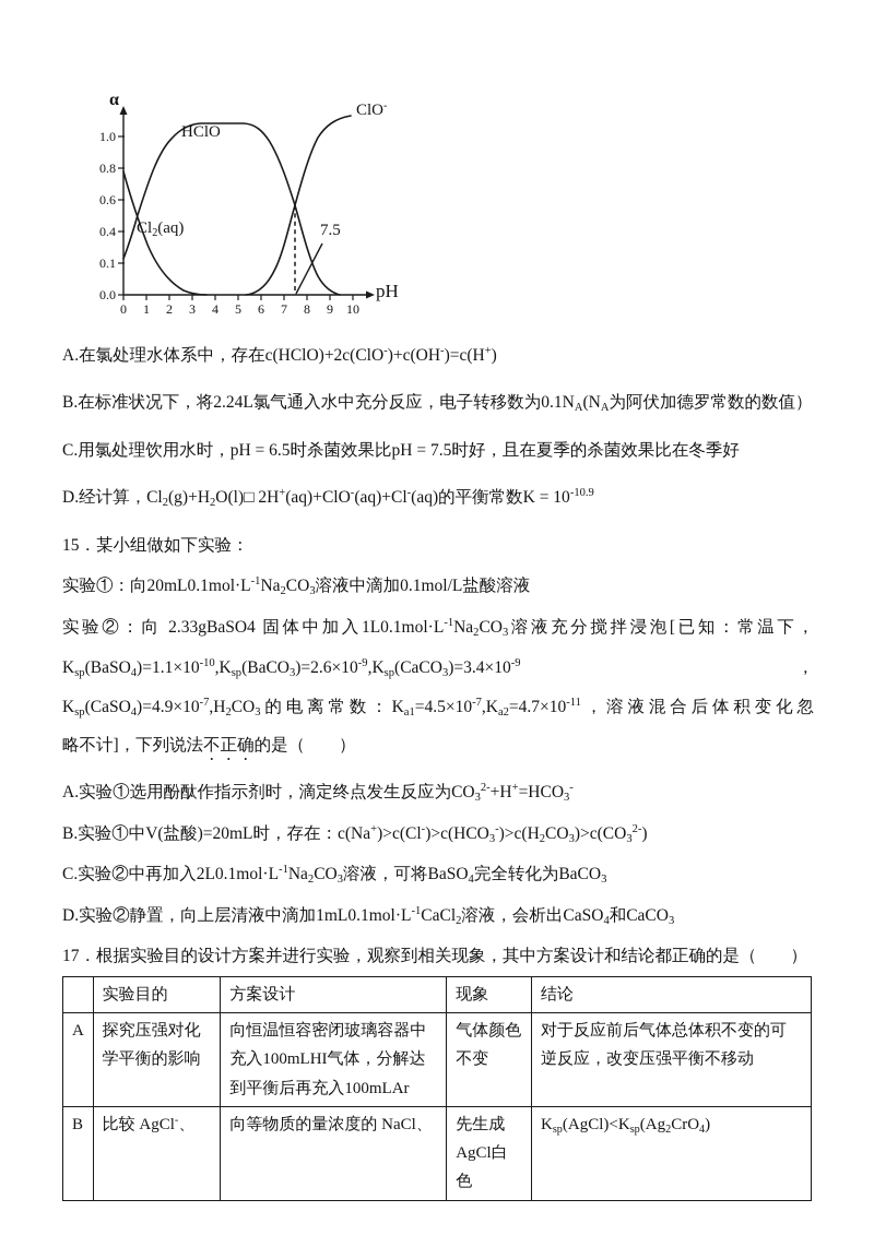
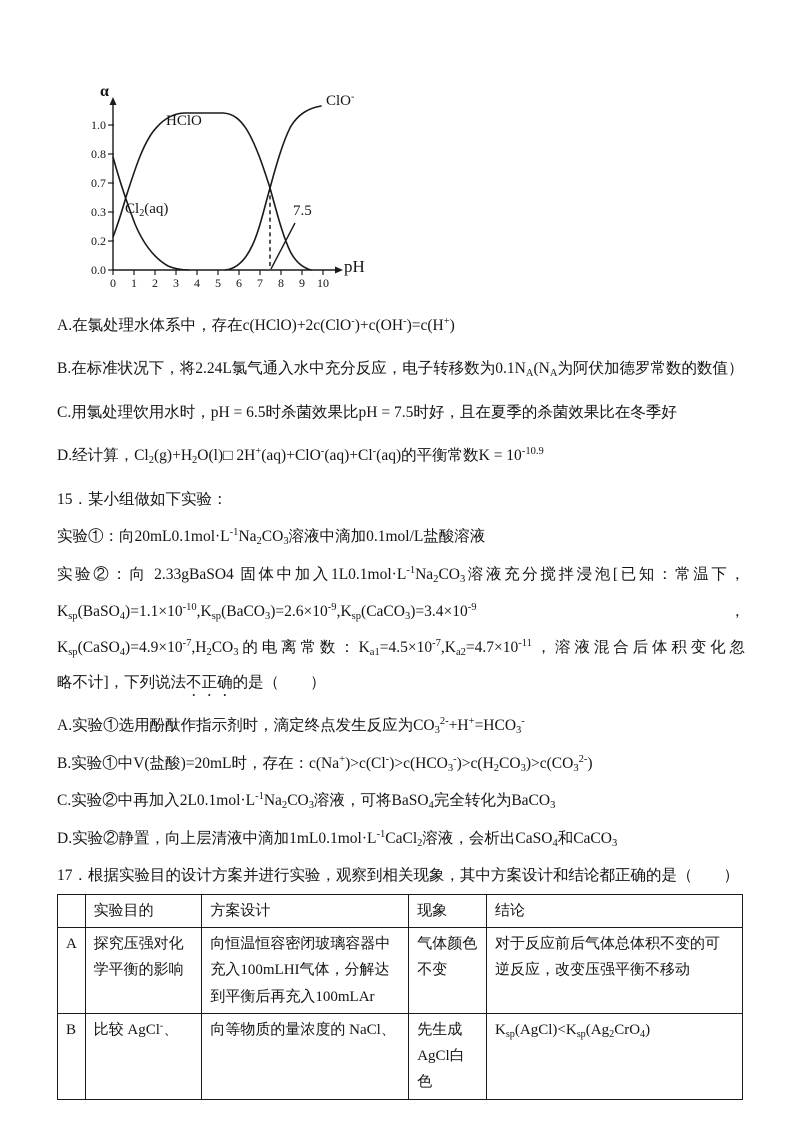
  0
  1
  2
  3
  4
  5
  6
  7
  8
  9
  10
  0.0
- 0.1
+ 0.2
- 0.4
+ 0.3
- 0.6
+ 0.7
  0.8
  1.0
  α
  pH
  HClO
  ClO-
  Cl2(aq)
  7.5
  A.在氯处理水体系中，存在c(HClO)+2c(ClO-)+c(OH-)=c(H+)
  B.在标准状况下，将2.24L氯气通入水中充分反应，电子转移数为0.1NA(NA为阿伏加德罗常数的数值）
  C.用氯处理饮用水时，pH = 6.5时杀菌效果比pH = 7.5时好，且在夏季的杀菌效果比在冬季好
  D.经计算，Cl2(g)+H2O(l)□ 2H+(aq)+ClO-(aq)+Cl-(aq)的平衡常数K = 10-10.9
  15．某小组做如下实验：
  实验①：向20mL0.1mol·L-1Na2CO3溶液中滴加0.1mol/L盐酸溶液
  实验②：向 2.33gBaSO4 固体中加入1L0.1mol·L-1Na2CO3溶液充分搅拌浸泡[已知：常温下，
  Ksp(BaSO4)=1.1×10-10,Ksp(BaCO3)=2.6×10-9,Ksp(CaCO3)=3.4×10-9
  ，
  Ksp(CaSO4)=4.9×10-7,H2CO3的电离常数：Ka1=4.5×10-7,Ka2=4.7×10-11，溶液混合后体积变化忽
  略不计]，下列说法不正确的是（ ）
  A.实验①选用酚酞作指示剂时，滴定终点发生反应为CO32-+H+=HCO3-
  B.实验①中V(盐酸)=20mL时，存在：c(Na+)>c(Cl-)>c(HCO3-)>c(H2CO3)>c(CO32-)
  C.实验②中再加入2L0.1mol·L-1Na2CO3溶液，可将BaSO4完全转化为BaCO3
  D.实验②静置，向上层清液中滴加1mL0.1mol·L-1CaCl2溶液，会析出CaSO4和CaCO3
  17．根据实验目的设计方案并进行实验，观察到相关现象，其中方案设计和结论都正确的是（ ）
  	实验目的	方案设计	现象	结论
  A	探究压强对化学平衡的影响	向恒温恒容密闭玻璃容器中充入100mLHI气体，分解达到平衡后再充入100mLAr	气体颜色不变	对于反应前后气体总体积不变的可逆反应，改变压强平衡不移动
  B	比较 AgCl-、	向等物质的量浓度的 NaCl、	先生成AgCl白色	Ksp(AgCl)<Ksp(Ag2CrO4)
